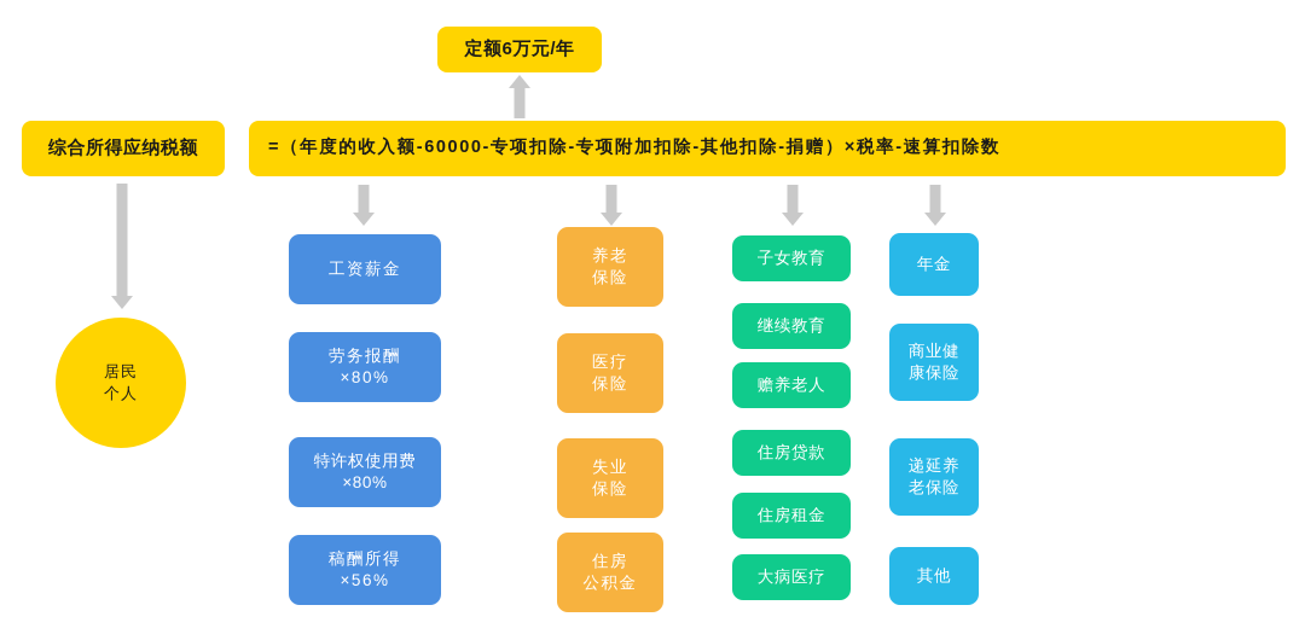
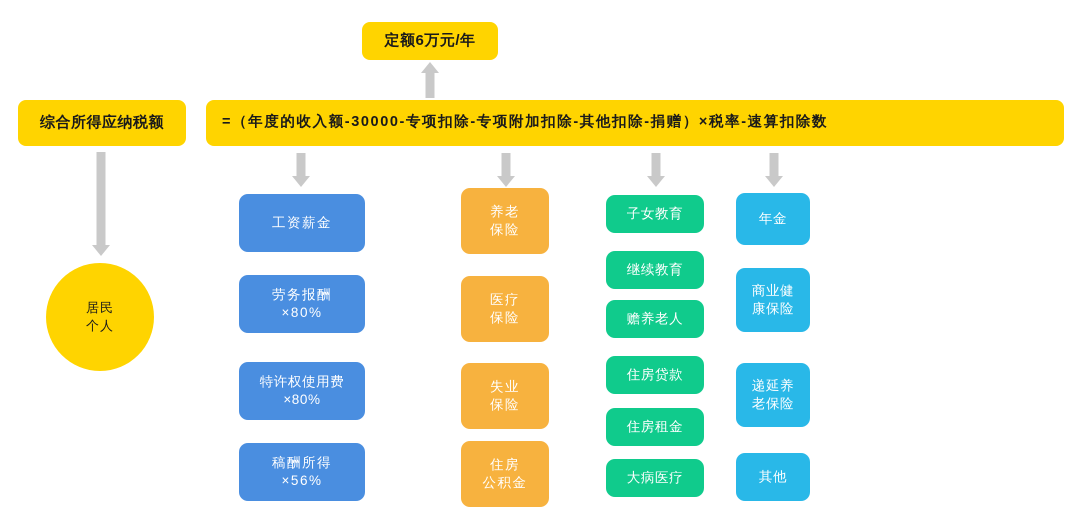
  定额6万元/年
  综合所得应纳税额
- =（年度的收入额-60000-专项扣除-专项附加扣除-其他扣除-捐赠）×税率-速算扣除数
+ =（年度的收入额-30000-专项扣除-专项附加扣除-其他扣除-捐赠）×税率-速算扣除数
  居民
  个人
  工资薪金
  劳务报酬
  ×80%
  特许权使用费
  ×80%
  稿酬所得
  ×56%
  养老
  保险
  医疗
  保险
  失业
  保险
  住房
  公积金
  子女教育
  继续教育
  赡养老人
  住房贷款
  住房租金
  大病医疗
  年金
  商业健
  康保险
  递延养
  老保险
  其他
